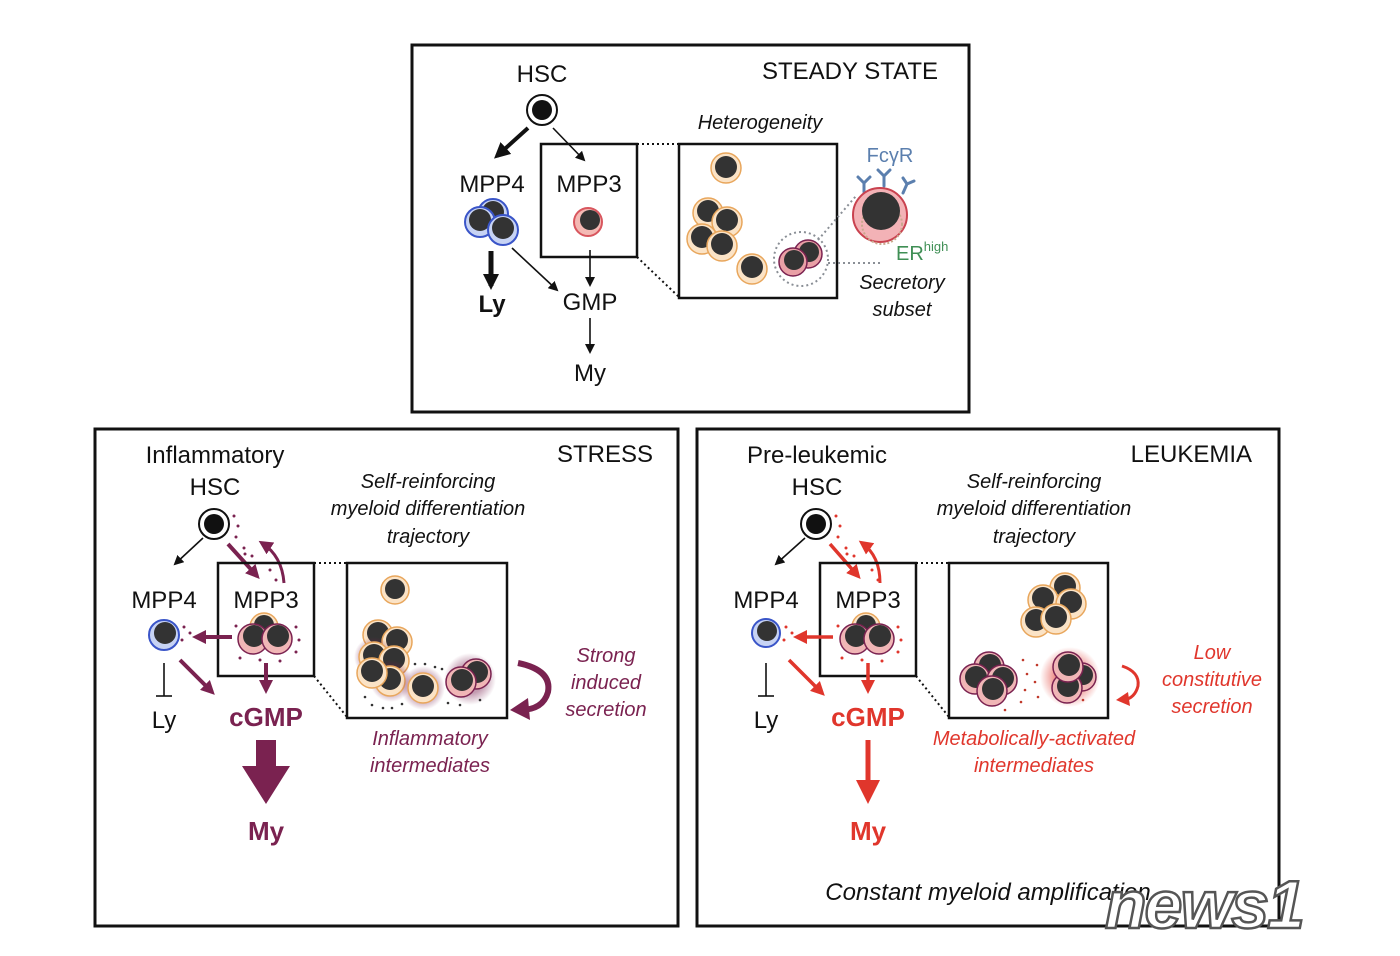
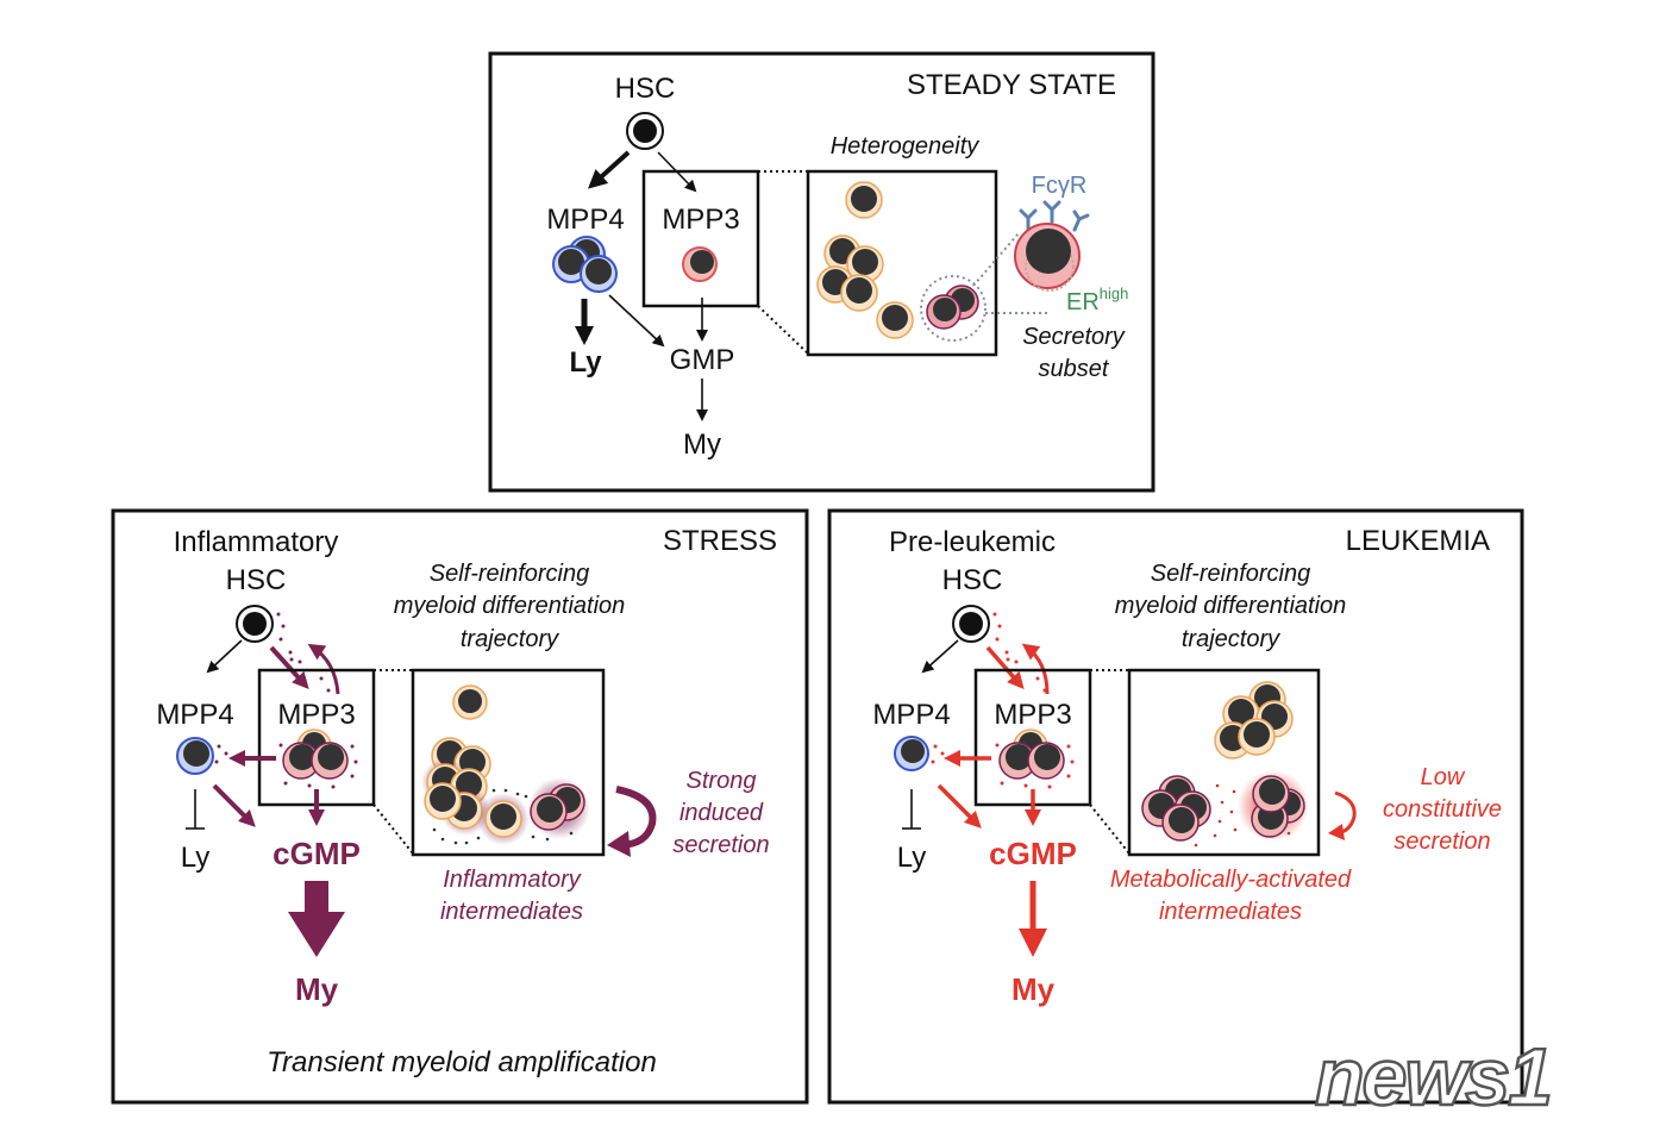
  STEADY STATE
  HSC
  MPP4
  MPP3
  Ly
  GMP
  My
  Heterogeneity
  FcγR
  ERhigh
  Secretory
  subset
  STRESS
  Inflammatory
  HSC
  MPP4
  MPP3
  Ly
  cGMP
  My
  Self-reinforcing
  myeloid differentiation
  trajectory
  Strong
  induced
  secretion
  Inflammatory
  intermediates
+ Transient myeloid amplification
  LEUKEMIA
  Pre-leukemic
  HSC
  MPP4
  MPP3
  Ly
  cGMP
  My
  Self-reinforcing
  myeloid differentiation
  trajectory
  Low
  constitutive
  secretion
  Metabolically-activated
  intermediates
- Constant myeloid amplification
  news1
